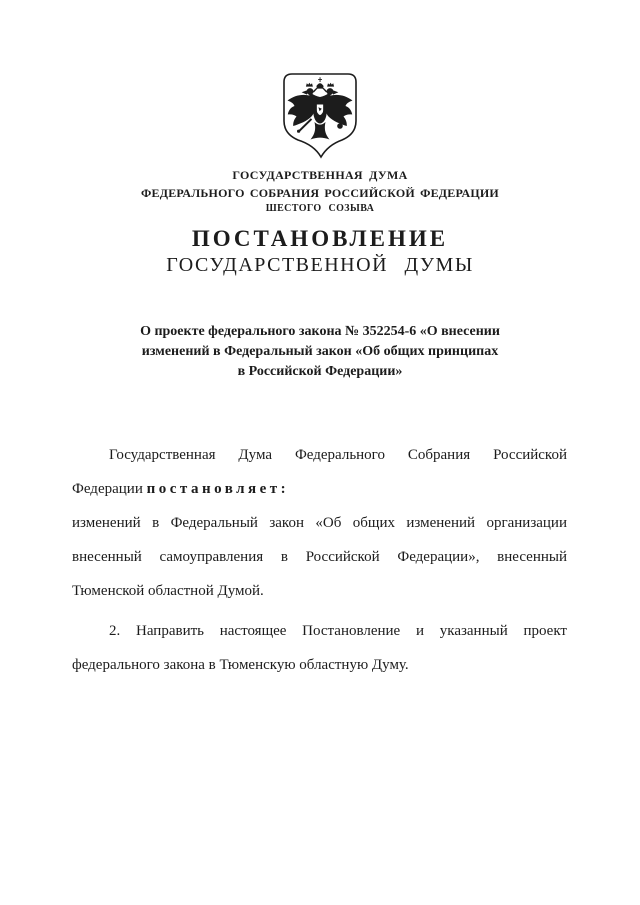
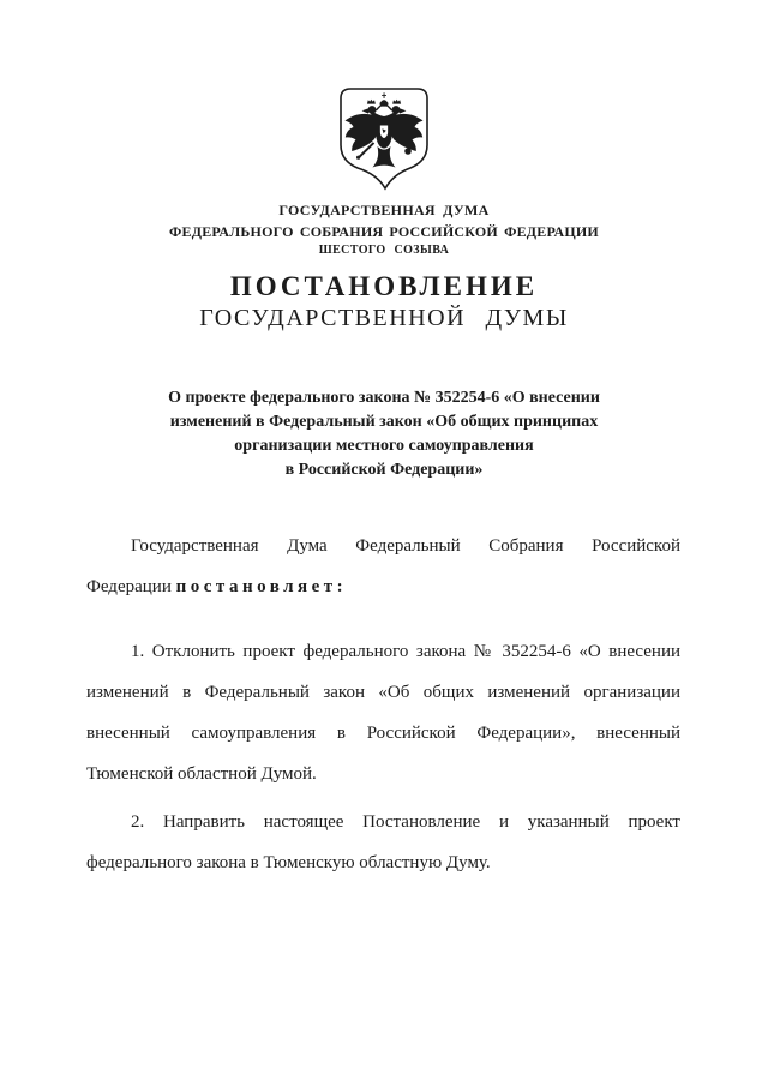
  ГОСУДАРСТВЕННАЯ ДУМА
  ФЕДЕРАЛЬНОГО СОБРАНИЯ РОССИЙСКОЙ ФЕДЕРАЦИИ
  ШЕСТОГО СОЗЫВА
  ПОСТАНОВЛЕНИЕ
  ГОСУДАРСТВЕННОЙ ДУМЫ
  О проекте федерального закона № 352254-6 «О внесении
  изменений в Федеральный закон «Об общих принципах
+ организации местного самоуправления
  в Российской Федерации»
- Государственная Дума Федерального Собрания Российской
+ Государственная Дума Федеральный Собрания Российской
  Федерации постановляет:
+ 1. Отклонить проект федерального закона № 352254-6 «О внесении
  изменений в Федеральный закон «Об общих изменений организации
  внесенный самоуправления в Российской Федерации», внесенный
  Тюменской областной Думой.
  2. Направить настоящее Постановление и указанный проект
  федерального закона в Тюменскую областную Думу.
